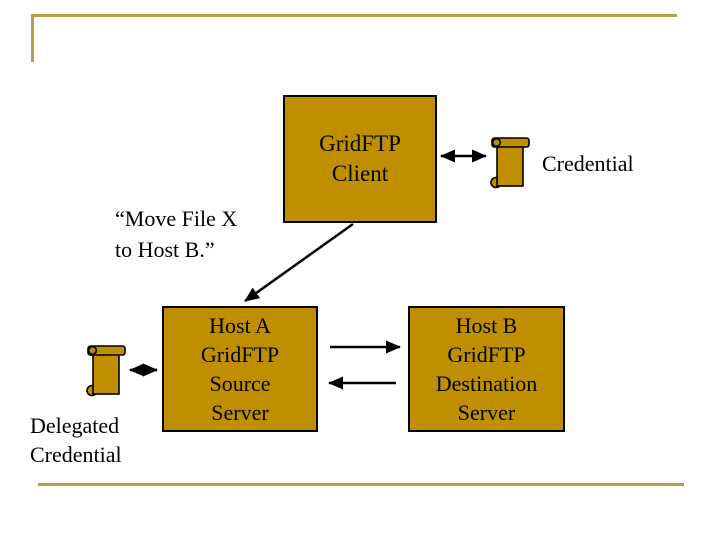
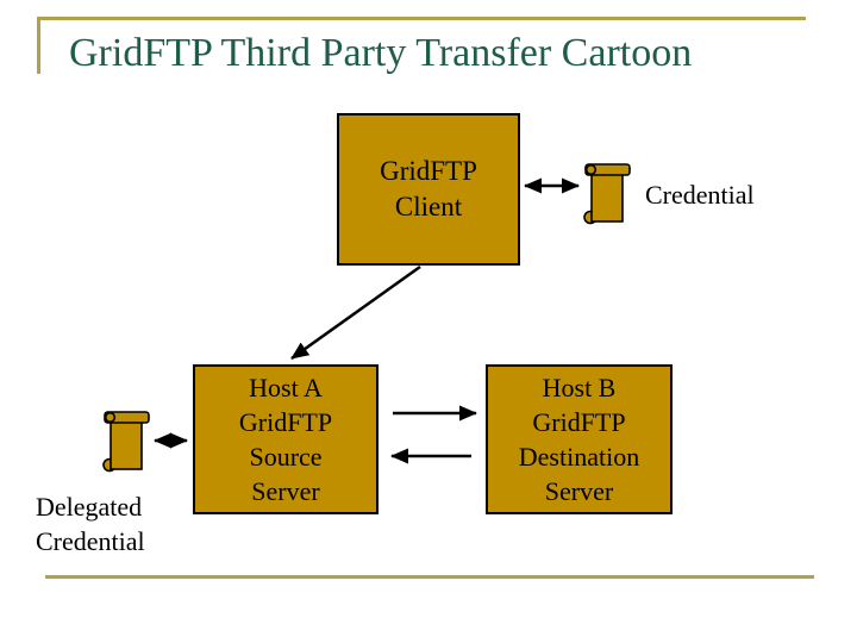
+ GridFTP Third Party Transfer Cartoon
  GridFTP
  Client
  Host A
  GridFTP
  Source
  Server
  Host B
  GridFTP
  Destination
  Server
  Credential
- “Move File X
- to Host B.”
  Delegated
  Credential
